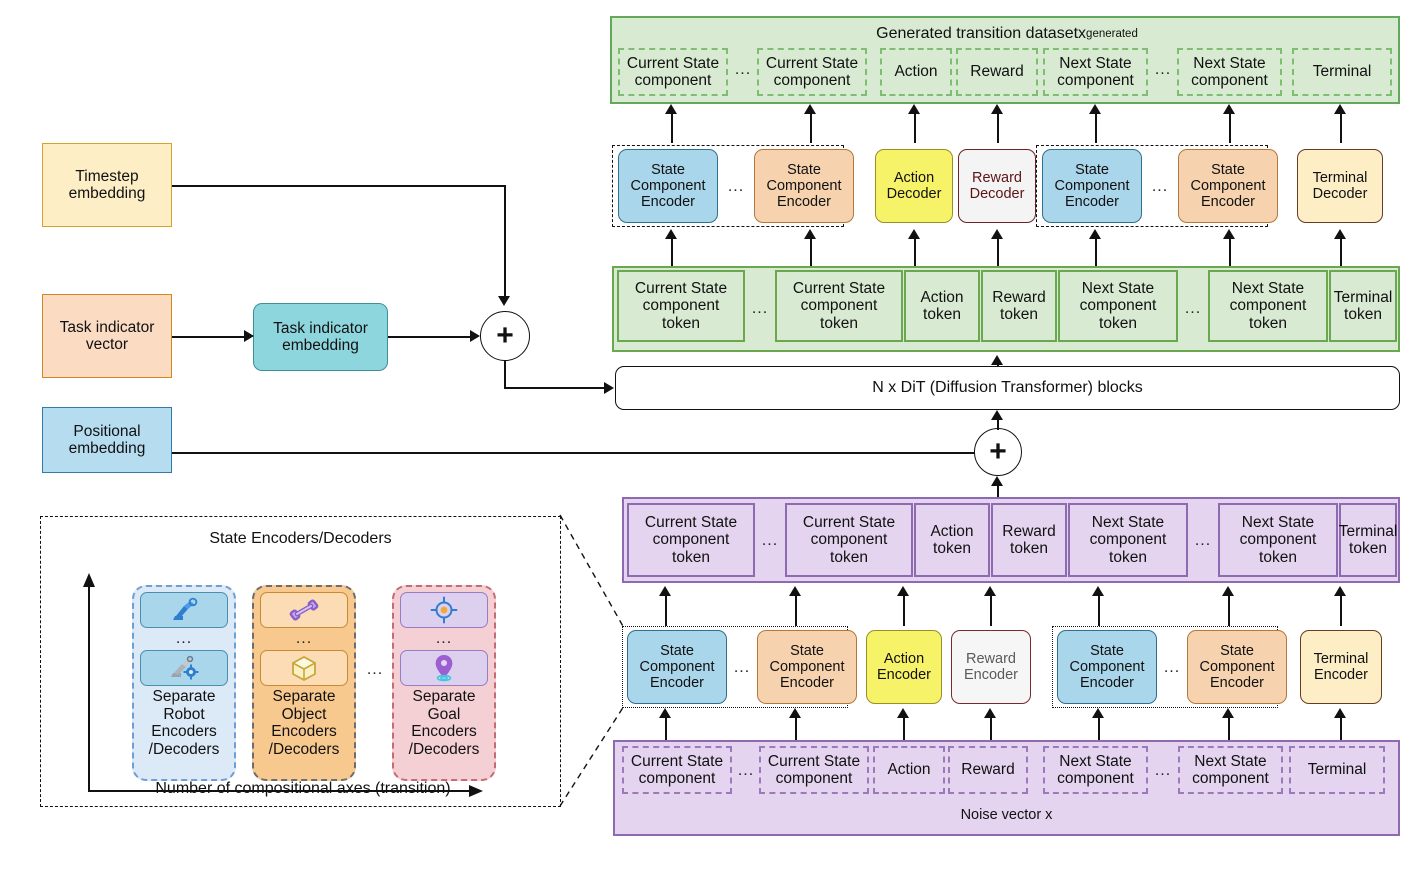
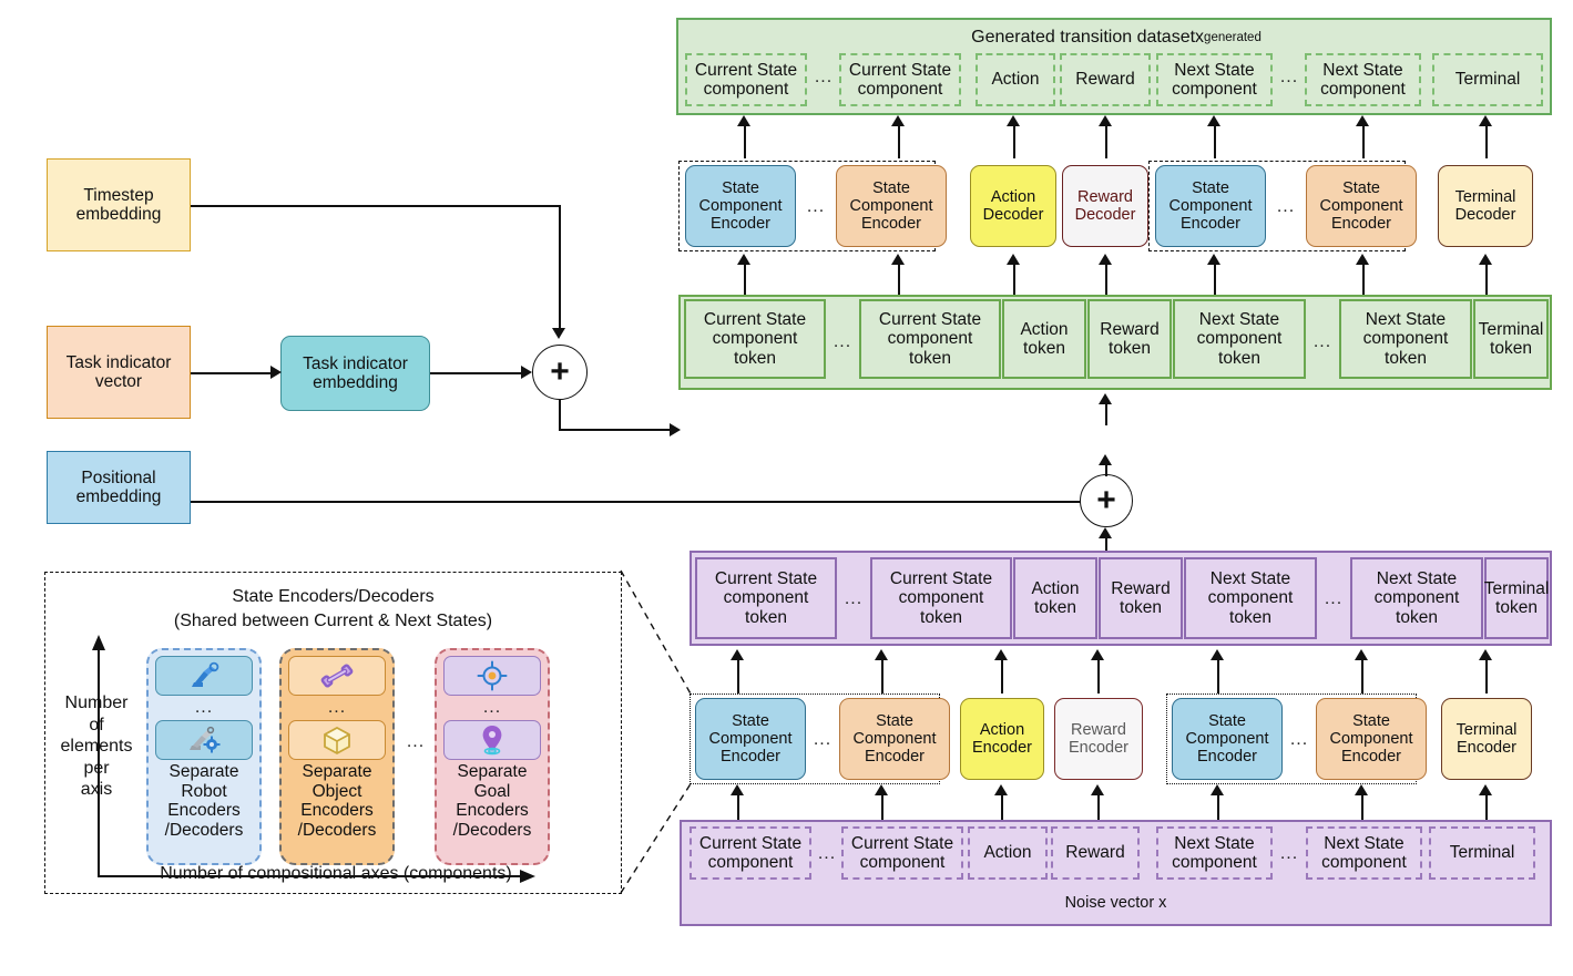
  Generated transition dataset
  x
  generated
  Current State
  component
  ...
  Current State
  component
  Action
  Reward
  Next State
  component
  ...
  Next State
  component
  Terminal
  State
  Component
  Encoder
  ...
  State
  Component
  Encoder
  Action
  Decoder
  Reward
  Decoder
  State
  Component
  Encoder
  ...
  State
  Component
  Encoder
  Terminal
  Decoder
  Current State
  component
  token
  ...
  Current State
  component
  token
  Action
  token
  Reward
  token
  Next State
  component
  token
  ...
  Next State
  component
  token
  Terminal
  token
- N x DiT (Diffusion Transformer) blocks
  Timestep
  embedding
  Task indicator
  vector
  Task indicator
  embedding
  Positional
  embedding
  +
  +
  Current State
  component
  token
  ...
  Current State
  component
  token
  Action
  token
  Reward
  token
  Next State
  component
  token
  ...
  Next State
  component
  token
  Terminal
  token
  State
  Component
  Encoder
  ...
  State
  Component
  Encoder
  Action
  Encoder
  Reward
  Encoder
  State
  Component
  Encoder
  ...
  State
  Component
  Encoder
  Terminal
  Encoder
  Noise vector x
  Current State
  component
  ...
  Current State
  component
  Action
  Reward
  Next State
  component
  ...
  Next State
  component
  Terminal
  State Encoders/Decoders
+ (Shared between Current & Next States)
+ Number
+ of
+ elements
+ per
+ axis
- Number of compositional axes (transition)
+ Number of compositional axes (components)
  ...
  Separate
  Robot
  Encoders
  /Decoders
  ...
  Separate
  Object
  Encoders
  /Decoders
  ...
  ...
  Separate
  Goal
  Encoders
  /Decoders
